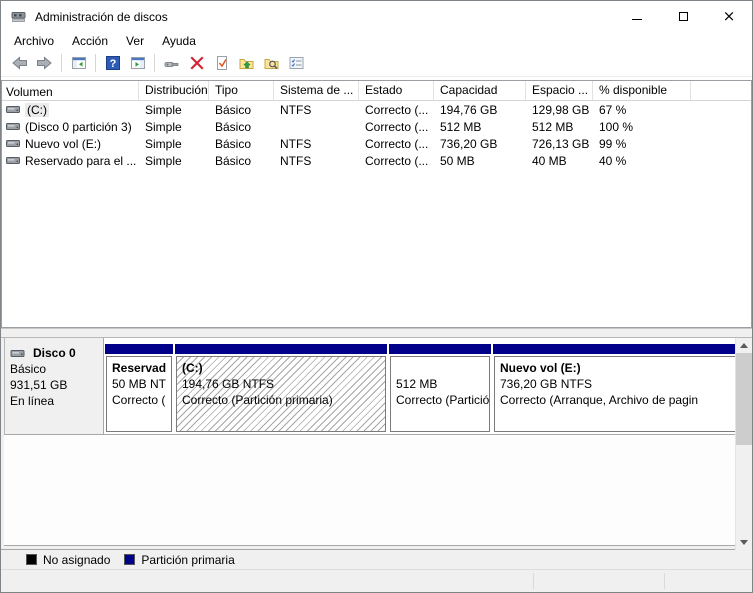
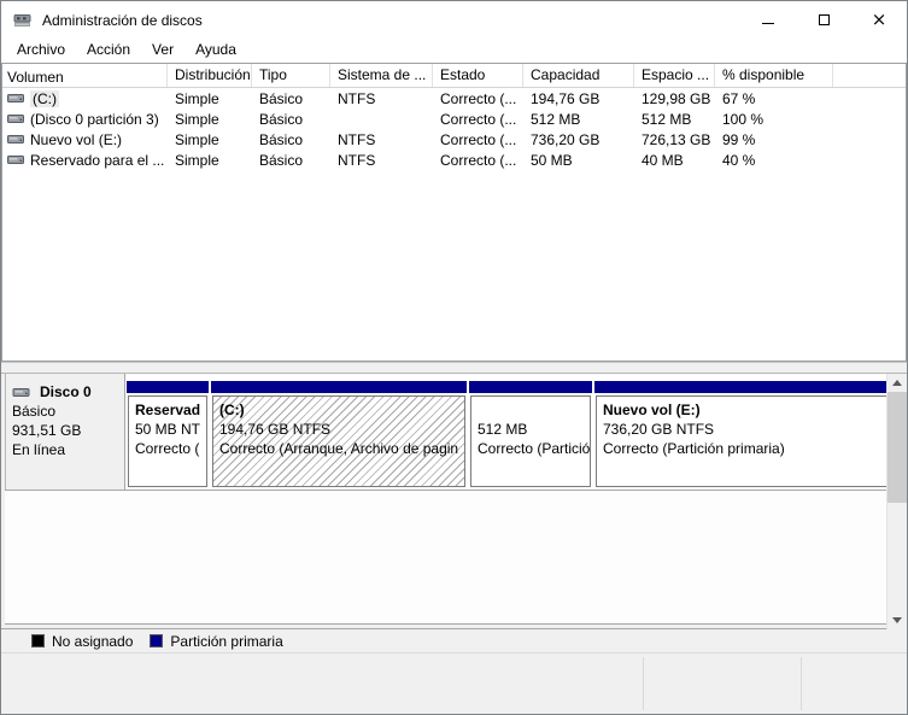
  Administración de discos
  ×
  Archivo
  Acción
  Ver
  Ayuda
- ?
  Volumen
  Distribución
  Tipo
  Sistema de ...
  Estado
  Capacidad
  Espacio ...
  % disponible
  (C:)
  Simple
  Básico
  NTFS
  Correcto (...
  194,76 GB
  129,98 GB
  67 %
  (Disco 0 partición 3)
  Simple
  Básico
  Correcto (...
  512 MB
  512 MB
  100 %
  Nuevo vol (E:)
  Simple
  Básico
  NTFS
  Correcto (...
  736,20 GB
  726,13 GB
  99 %
  Reservado para el ...
  Simple
  Básico
  NTFS
  Correcto (...
  50 MB
  40 MB
  40 %
  Disco 0
  Básico
  931,51 GB
  En línea
  Reservad
  50 MB NT
  Correcto (
  (C:)
  194,76 GB NTFS
- Correcto (Partición primaria)
+ Correcto (Arranque, Archivo de pagin
  512 MB
  Correcto (Partició
  Nuevo vol (E:)
  736,20 GB NTFS
- Correcto (Arranque, Archivo de pagin
+ Correcto (Partición primaria)
  No asignado
  Partición primaria
